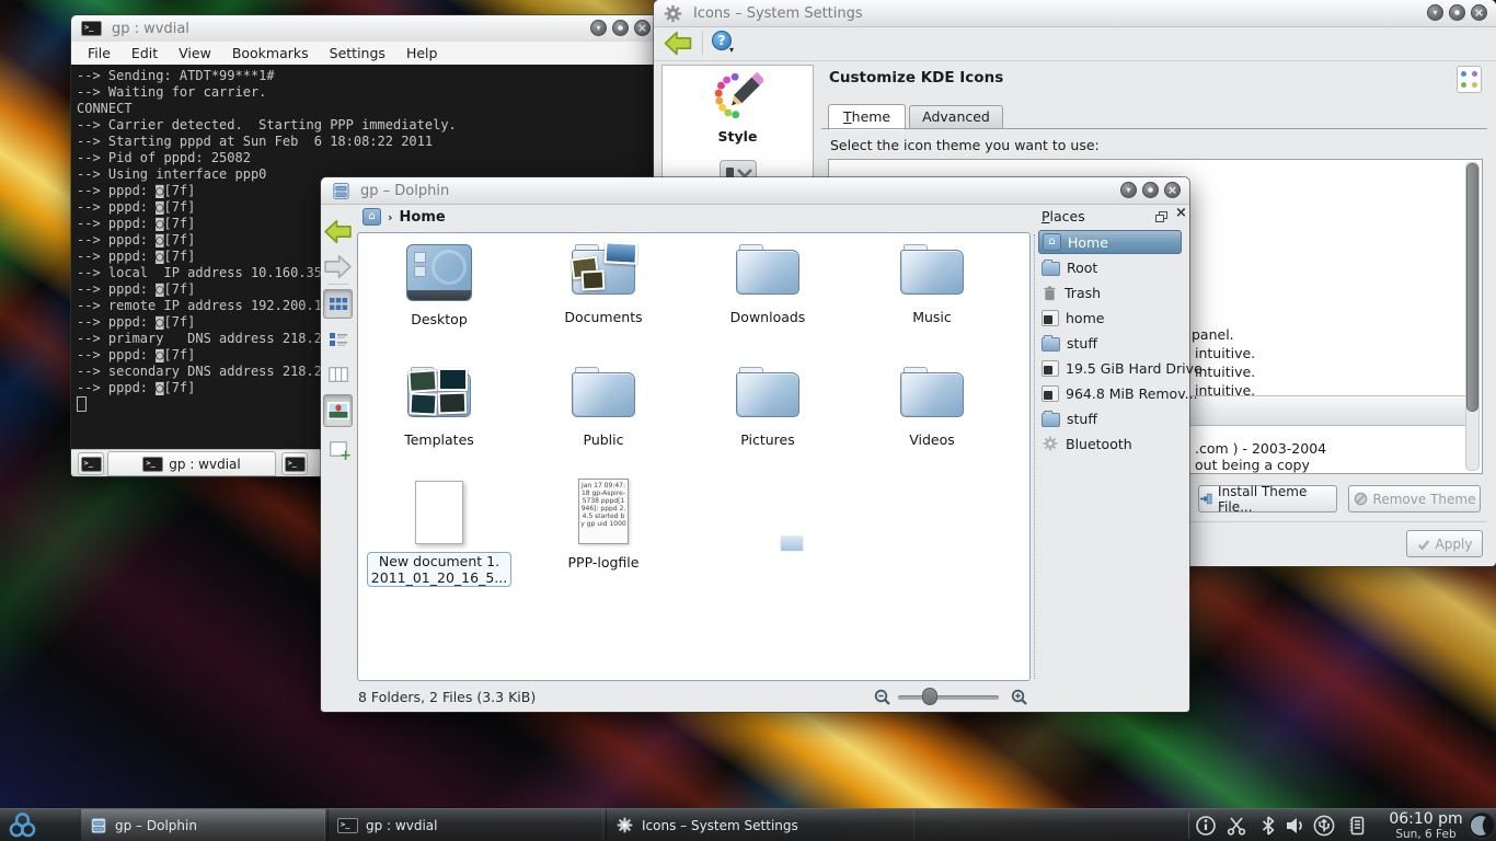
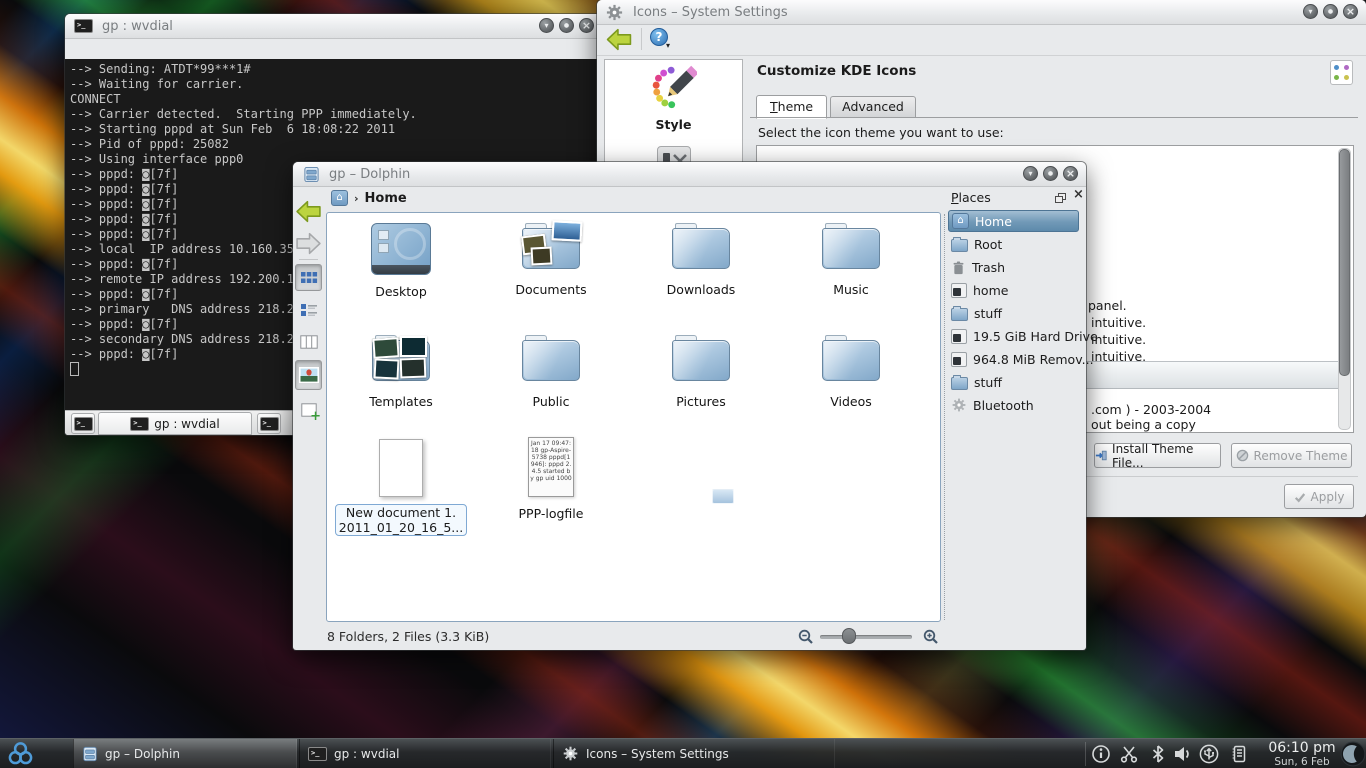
  >_
  gp : wvdial
  ▾
  ×
- File
- Edit
- View
- Bookmarks
- Settings
- Help
  --> Sending: ATDT*99***1#
  --> Waiting for carrier.
  CONNECT
  --> Carrier detected. Starting PPP immediately.
  --> Starting pppd at Sun Feb 6 18:08:22 2011
  --> Pid of pppd: 25082
  --> Using interface ppp0
  --> pppd: ◙[7f]
  --> pppd: ◙[7f]
  --> pppd: ◙[7f]
  --> pppd: ◙[7f]
  --> pppd: ◙[7f]
  --> local IP address 10.160.35
  --> pppd: ◙[7f]
  --> remote IP address 192.200.1
  --> pppd: ◙[7f]
  --> primary DNS address 218.2
  --> pppd: ◙[7f]
  --> secondary DNS address 218.2
  --> pppd: ◙[7f]
  >_
  >_
  gp : wvdial
  >_
  Icons – System Settings
  ▾
  ×
  ?
  ▾
  Style
  Customize KDE Icons
  Theme
  Advanced
  Select the icon theme you want to use:
  panel.
  intuitive.
  intuitive.
  intuitive.
  .com ) - 2003-2004
  out being a copy
  Install Theme File...
  Remove Theme
  Apply
  gp – Dolphin
  ▾
  ×
  ⌂
  ›
  Home
  +
  Desktop
  Documents
  Downloads
  Music
  Templates
  Public
  Pictures
  Videos
  New document 1.
  2011_01_20_16_5...
  PPP-logfile
  Places
  ×
  ⌂
  Home
  Root
  Trash
  home
  stuff
  19.5 GiB Hard Drive
  964.8 MiB Remov...
  stuff
  Bluetooth
  8 Folders, 2 Files (3.3 KiB)
  gp – Dolphin
  >_
  gp : wvdial
  Icons – System Settings
  06:10 pm
  Sun, 6 Feb
